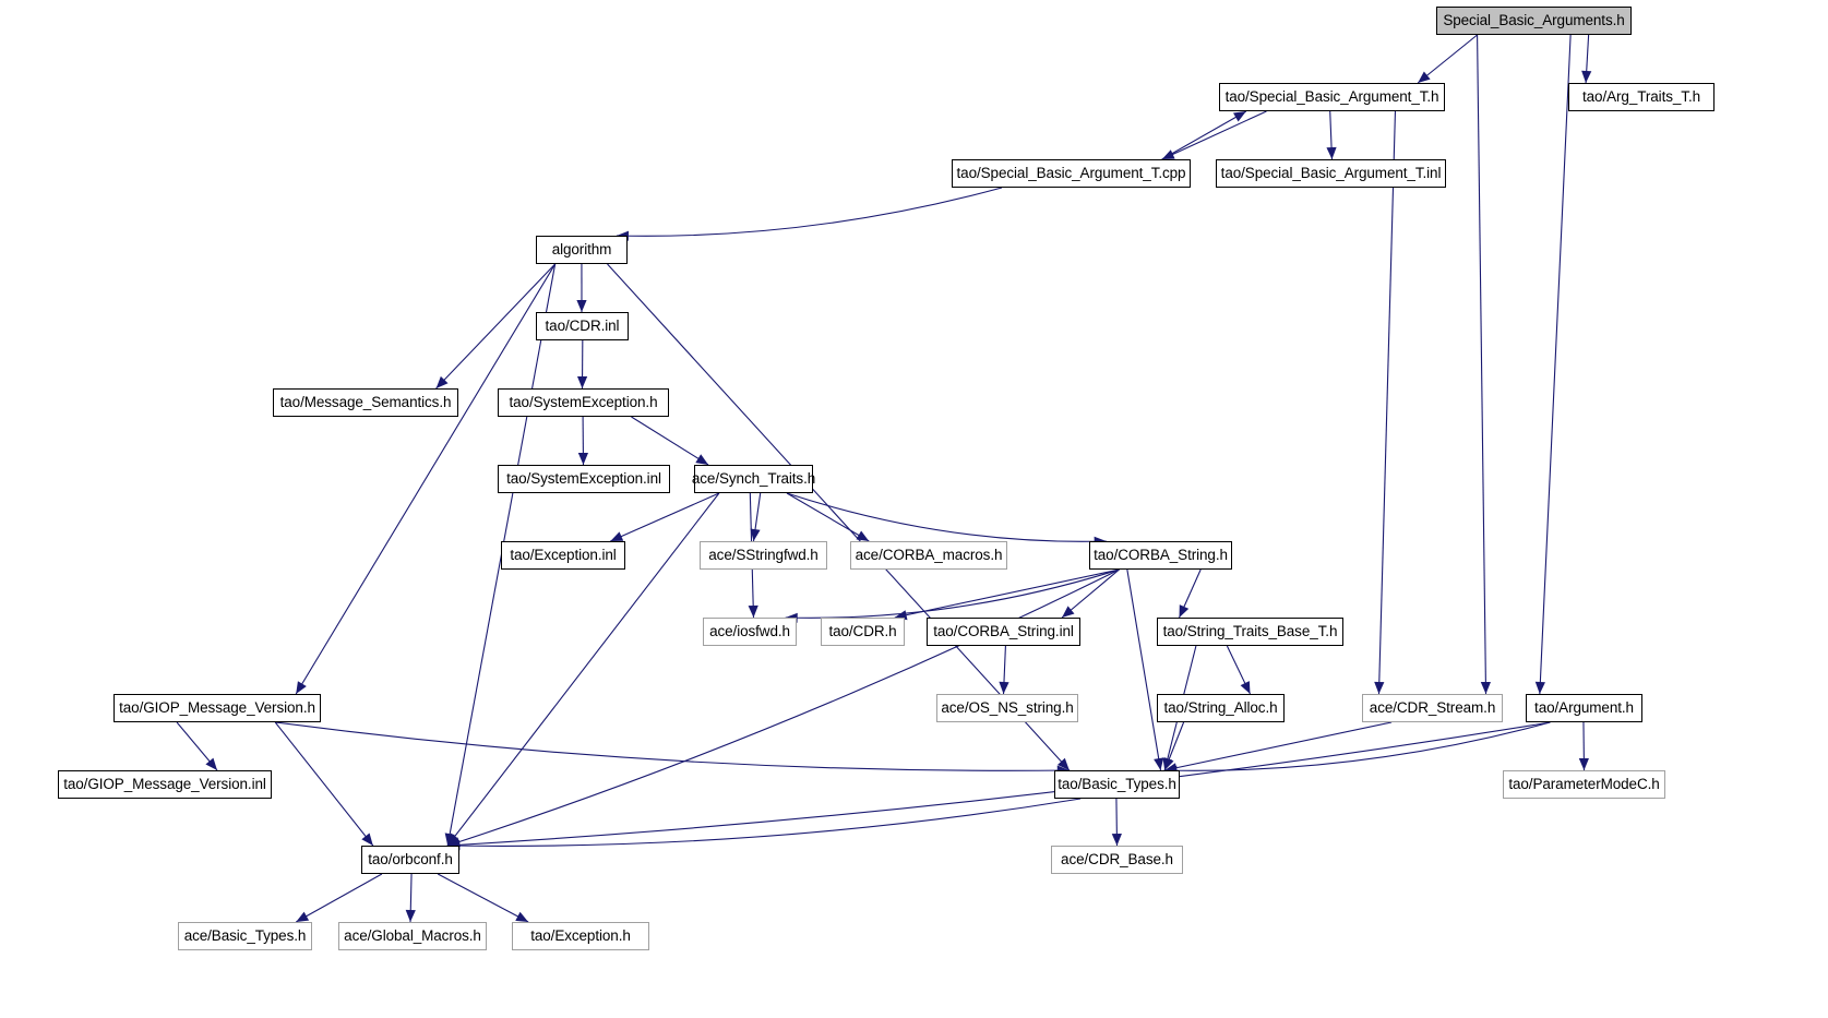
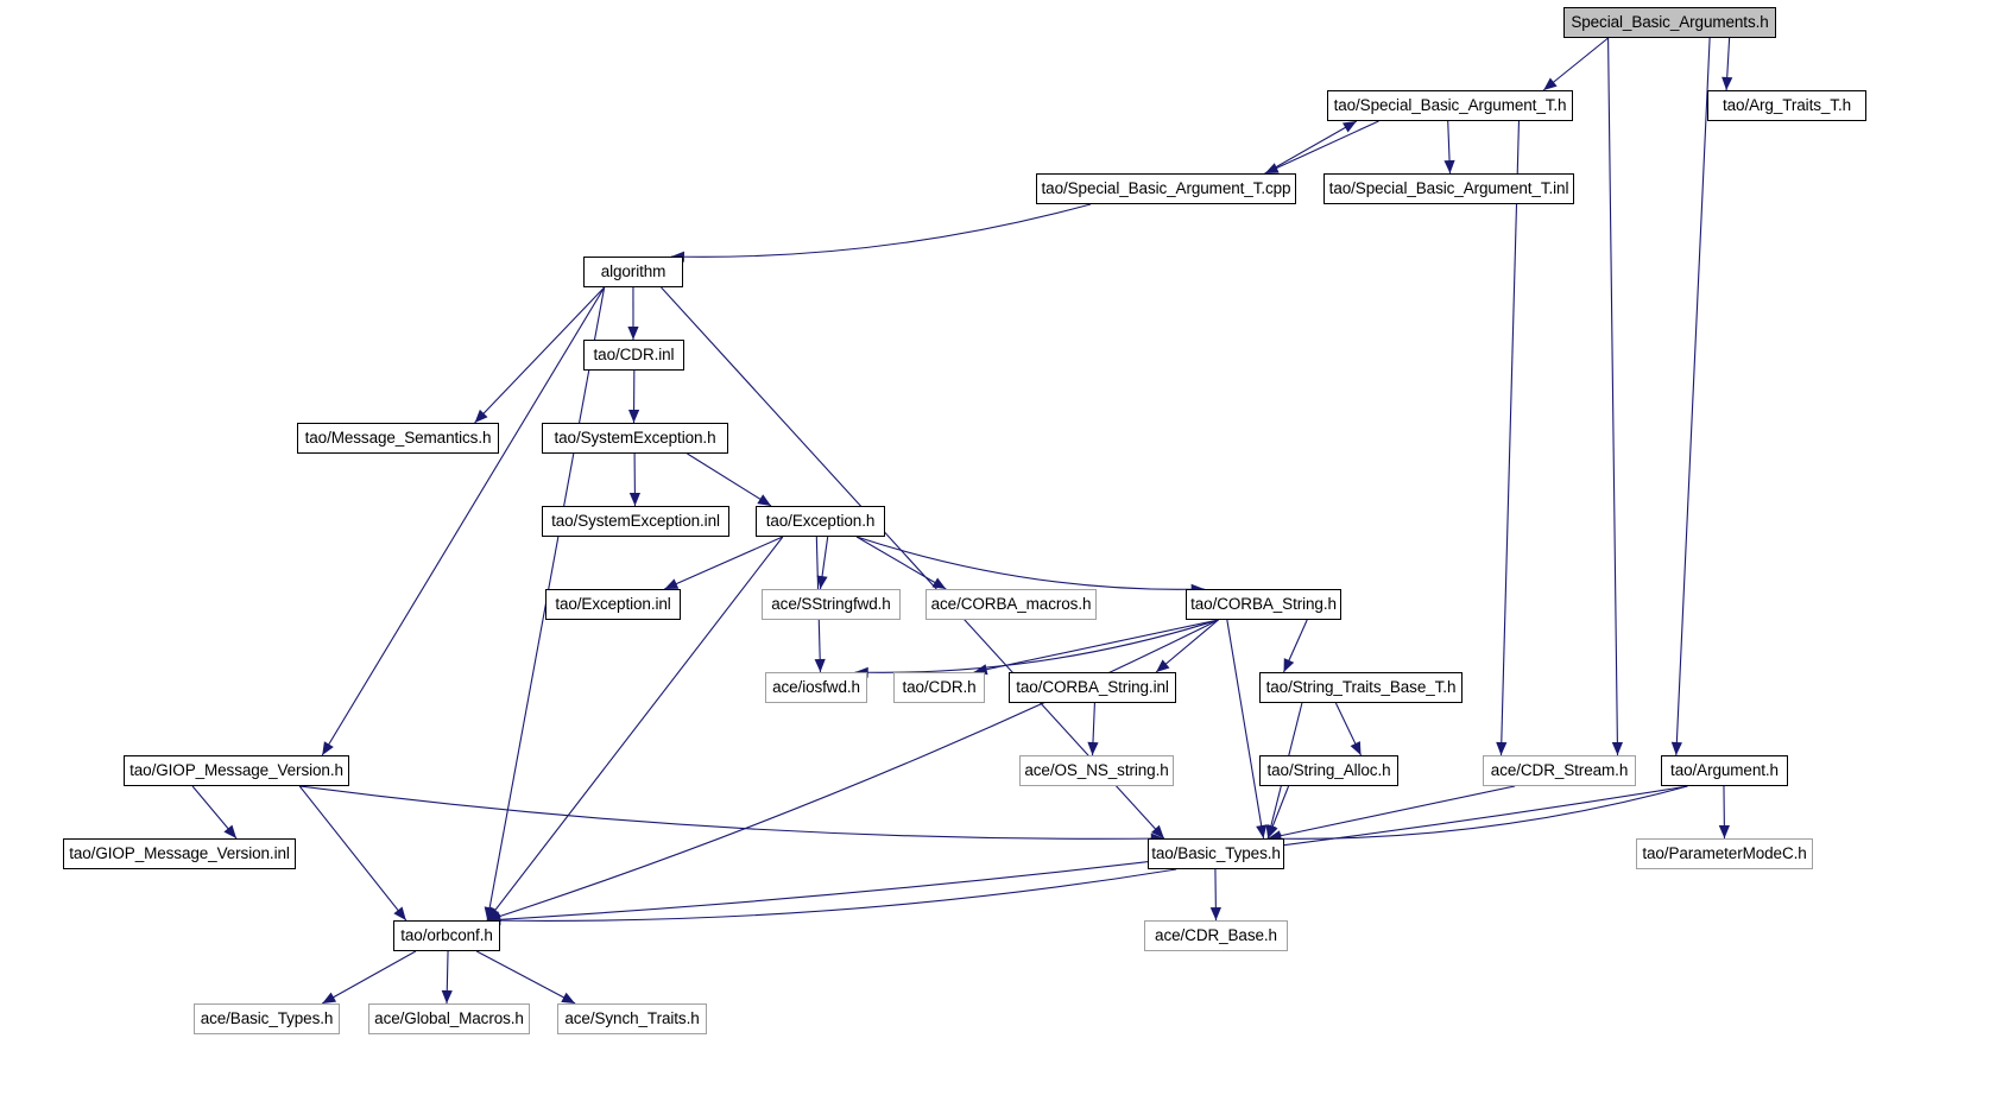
  Special_Basic_Arguments.h
  tao/Special_Basic_Argument_T.h
  tao/Arg_Traits_T.h
  tao/Special_Basic_Argument_T.cpp
  tao/Special_Basic_Argument_T.inl
  algorithm
  tao/CDR.inl
  tao/Message_Semantics.h
  tao/SystemException.h
  tao/SystemException.inl
- ace/Synch_Traits.h
+ tao/Exception.h
  tao/Exception.inl
  ace/SStringfwd.h
  ace/CORBA_macros.h
  tao/CORBA_String.h
  ace/iosfwd.h
  tao/CDR.h
  tao/CORBA_String.inl
  tao/String_Traits_Base_T.h
  tao/GIOP_Message_Version.h
  ace/OS_NS_string.h
  tao/String_Alloc.h
  ace/CDR_Stream.h
  tao/Argument.h
  tao/GIOP_Message_Version.inl
  tao/Basic_Types.h
  tao/ParameterModeC.h
  tao/orbconf.h
  ace/CDR_Base.h
  ace/Basic_Types.h
  ace/Global_Macros.h
- tao/Exception.h
+ ace/Synch_Traits.h
